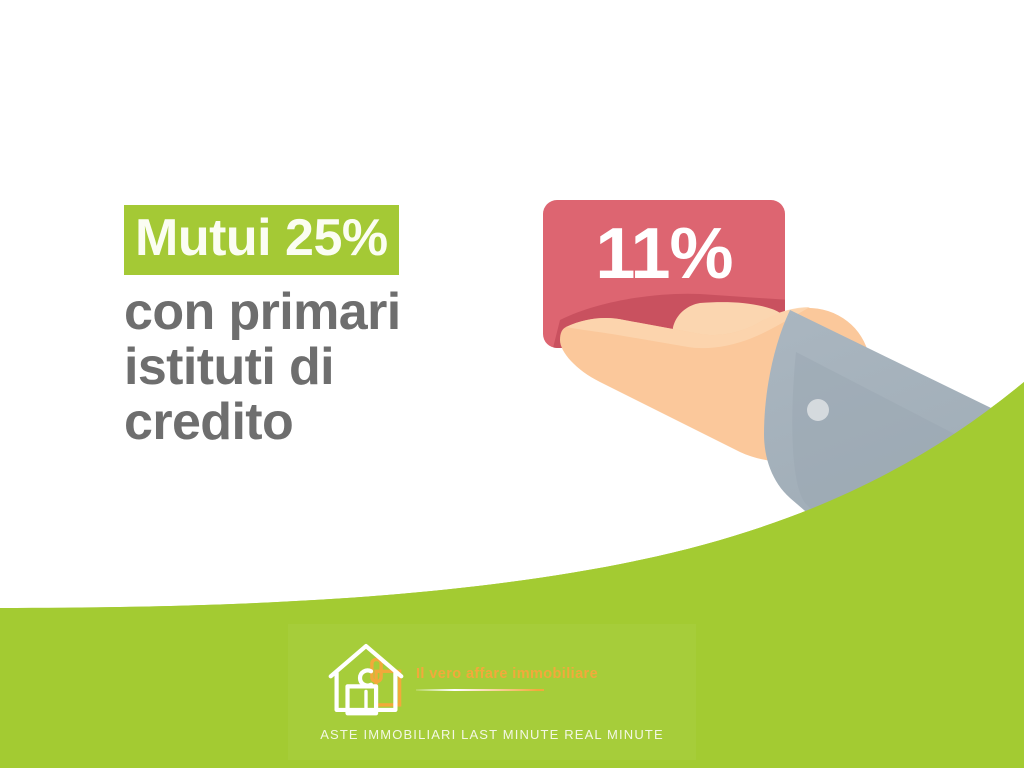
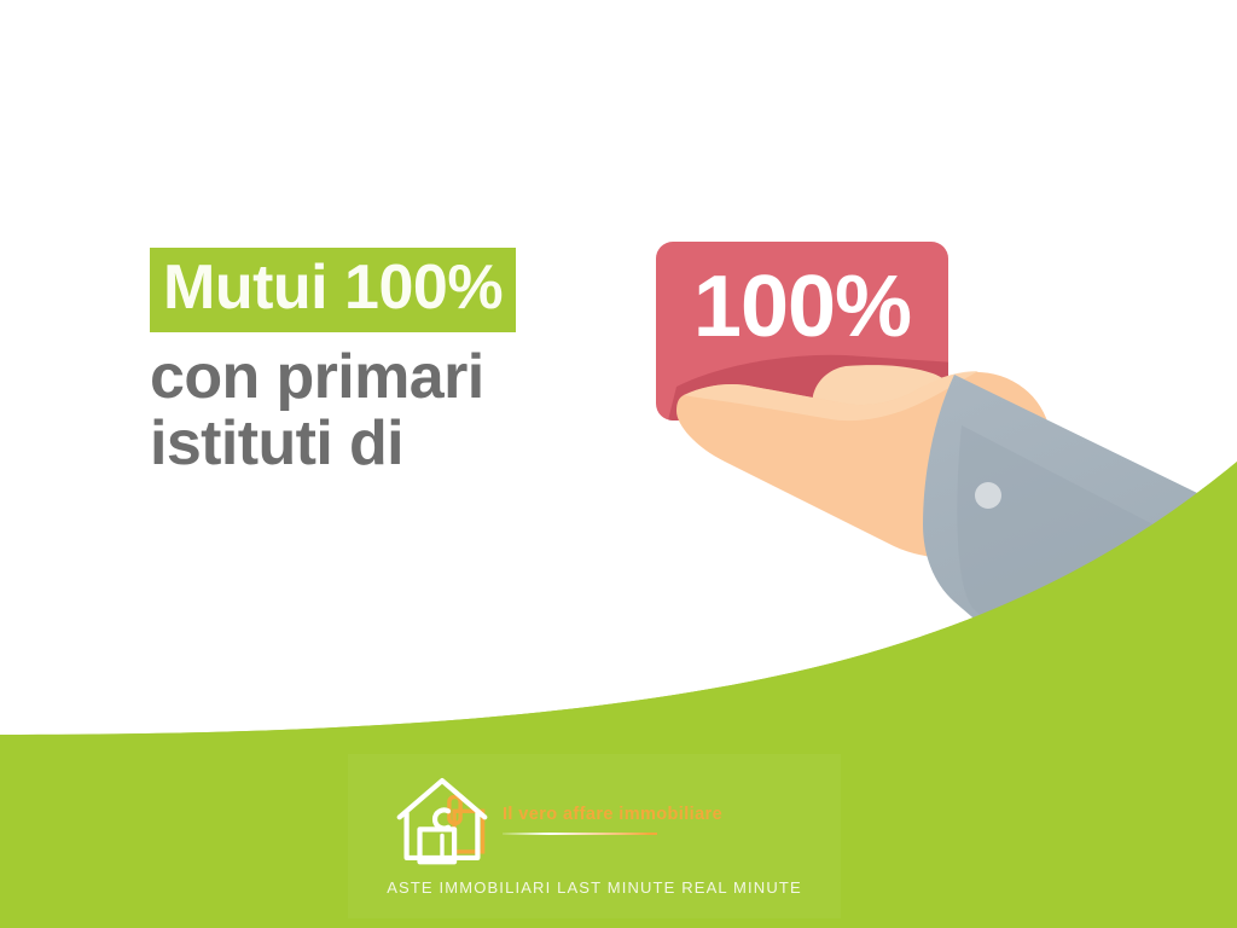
- Mutui 25%
+ Mutui 100%
  con primari
  istituti di
- credito
- 11%
+ 100%
  Il vero affare immobiliare
  ASTE IMMOBILIARI LAST MINUTE REAL MINUTE
